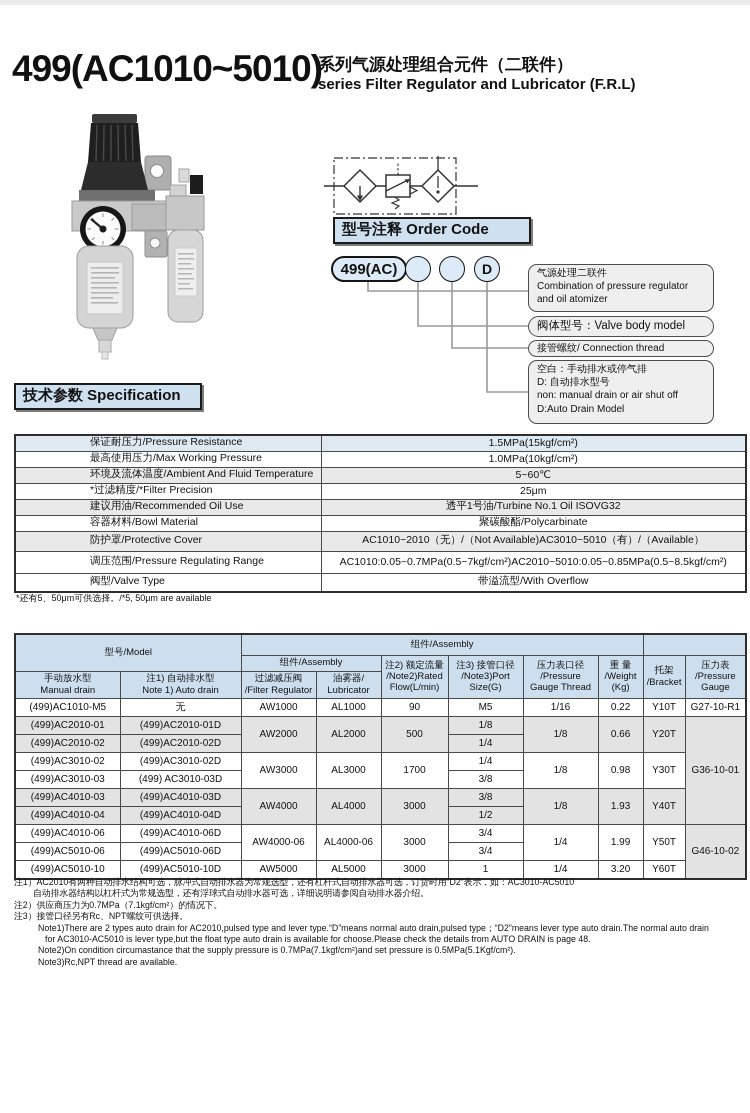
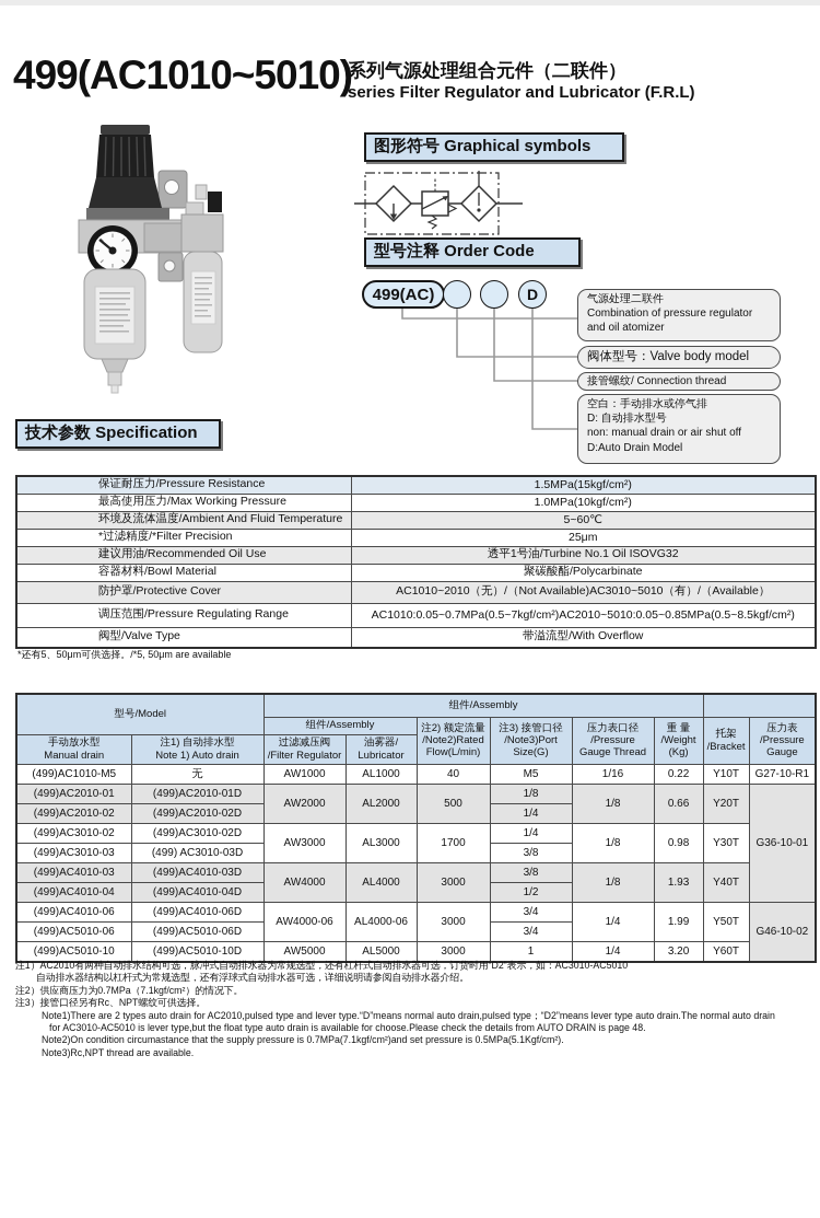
  499(AC1010~5010)
  系列气源处理组合元件（二联件）
  series Filter Regulator and Lubricator (F.R.L)
+ 图形符号 Graphical symbols
  型号注释 Order Code
  499(AC)
  D
  气源处理二联件
  Combination of pressure regulator
  and oil atomizer
  阀体型号：Valve body model
  接管螺纹/ Connection thread
  空白：手动排水或停气排
  D: 自动排水型号
  non: manual drain or air shut off
  D:Auto Drain Model
  技术参数 Specification
  保证耐压力/Pressure Resistance	1.5MPa(15kgf/cm²)
  最高使用压力/Max Working Pressure	1.0MPa(10kgf/cm²)
  环境及流体温度/Ambient And Fluid Temperature	5~60℃
  *过滤精度/*Filter Precision	25μm
  建议用油/Recommended Oil Use	透平1号油/Turbine No.1 Oil ISOVG32
  容器材料/Bowl Material	聚碳酸酯/Polycarbinate
  防护罩/Protective Cover	AC1010~2010（无）/（Not Available)AC3010~5010（有）/（Available）
  调压范围/Pressure Regulating Range	AC1010:0.05~0.7MPa(0.5~7kgf/cm²)AC2010~5010:0.05~0.85MPa(0.5~8.5kgf/cm²)
  阀型/Valve Type	带溢流型/With Overflow
  *还有5、50μm可供选择。/*5, 50μm are available
  型号/Model	组件/Assembly
  组件/Assembly	注2) 额定流量 /Note2)Rated Flow(L/min)	注3) 接管口径 /Note3)Port Size(G)	压力表口径 /Pressure Gauge Thread	重 量 /Weight (Kg)	托架 /Bracket	压力表 /Pressure Gauge
  手动放水型 Manual drain	注1) 自动排水型 Note 1) Auto drain	过滤减压阀 /Filter Regulator	油雾器/ Lubricator
- (499)AC1010-M5	无	AW1000	AL1000	90	M5	1/16	0.22	Y10T	G27-10-R1
+ (499)AC1010-M5	无	AW1000	AL1000	40	M5	1/16	0.22	Y10T	G27-10-R1
  (499)AC2010-01	(499)AC2010-01D	AW2000	AL2000	500	1/8	1/8	0.66	Y20T	G36-10-01
  (499)AC2010-02	(499)AC2010-02D	1/4
  (499)AC3010-02	(499)AC3010-02D	AW3000	AL3000	1700	1/4	1/8	0.98	Y30T
  (499)AC3010-03	(499) AC3010-03D	3/8
  (499)AC4010-03	(499)AC4010-03D	AW4000	AL4000	3000	3/8	1/8	1.93	Y40T
  (499)AC4010-04	(499)AC4010-04D	1/2
  (499)AC4010-06	(499)AC4010-06D	AW4000-06	AL4000-06	3000	3/4	1/4	1.99	Y50T	G46-10-02
  (499)AC5010-06	(499)AC5010-06D	3/4
  (499)AC5010-10	(499)AC5010-10D	AW5000	AL5000	3000	1	1/4	3.20	Y60T
  注1）AC2010有两种自动排水结构可选，脉冲式自动排水器为常规选型，还有杠杆式自动排水器可选，订货时用“D2”表示，如：AC3010-AC5010
  自动排水器结构以杠杆式为常规选型，还有浮球式自动排水器可选，详细说明请参阅自动排水器介绍。
  注2）供应商压力为0.7MPa（7.1kgf/cm²）的情况下。
  注3）接管口径另有Rc、NPT螺纹可供选择。
  Note1)There are 2 types auto drain for AC2010,pulsed type and lever type.“D”means normal auto drain,pulsed type；“D2”means lever type auto drain.The normal auto drain
  for AC3010-AC5010 is lever type,but the float type auto drain is available for choose.Please check the details from AUTO DRAIN is page 48.
  Note2)On condition circumastance that the supply pressure is 0.7MPa(7.1kgf/cm²)and set pressure is 0.5MPa(5.1Kgf/cm²).
  Note3)Rc,NPT thread are available.
